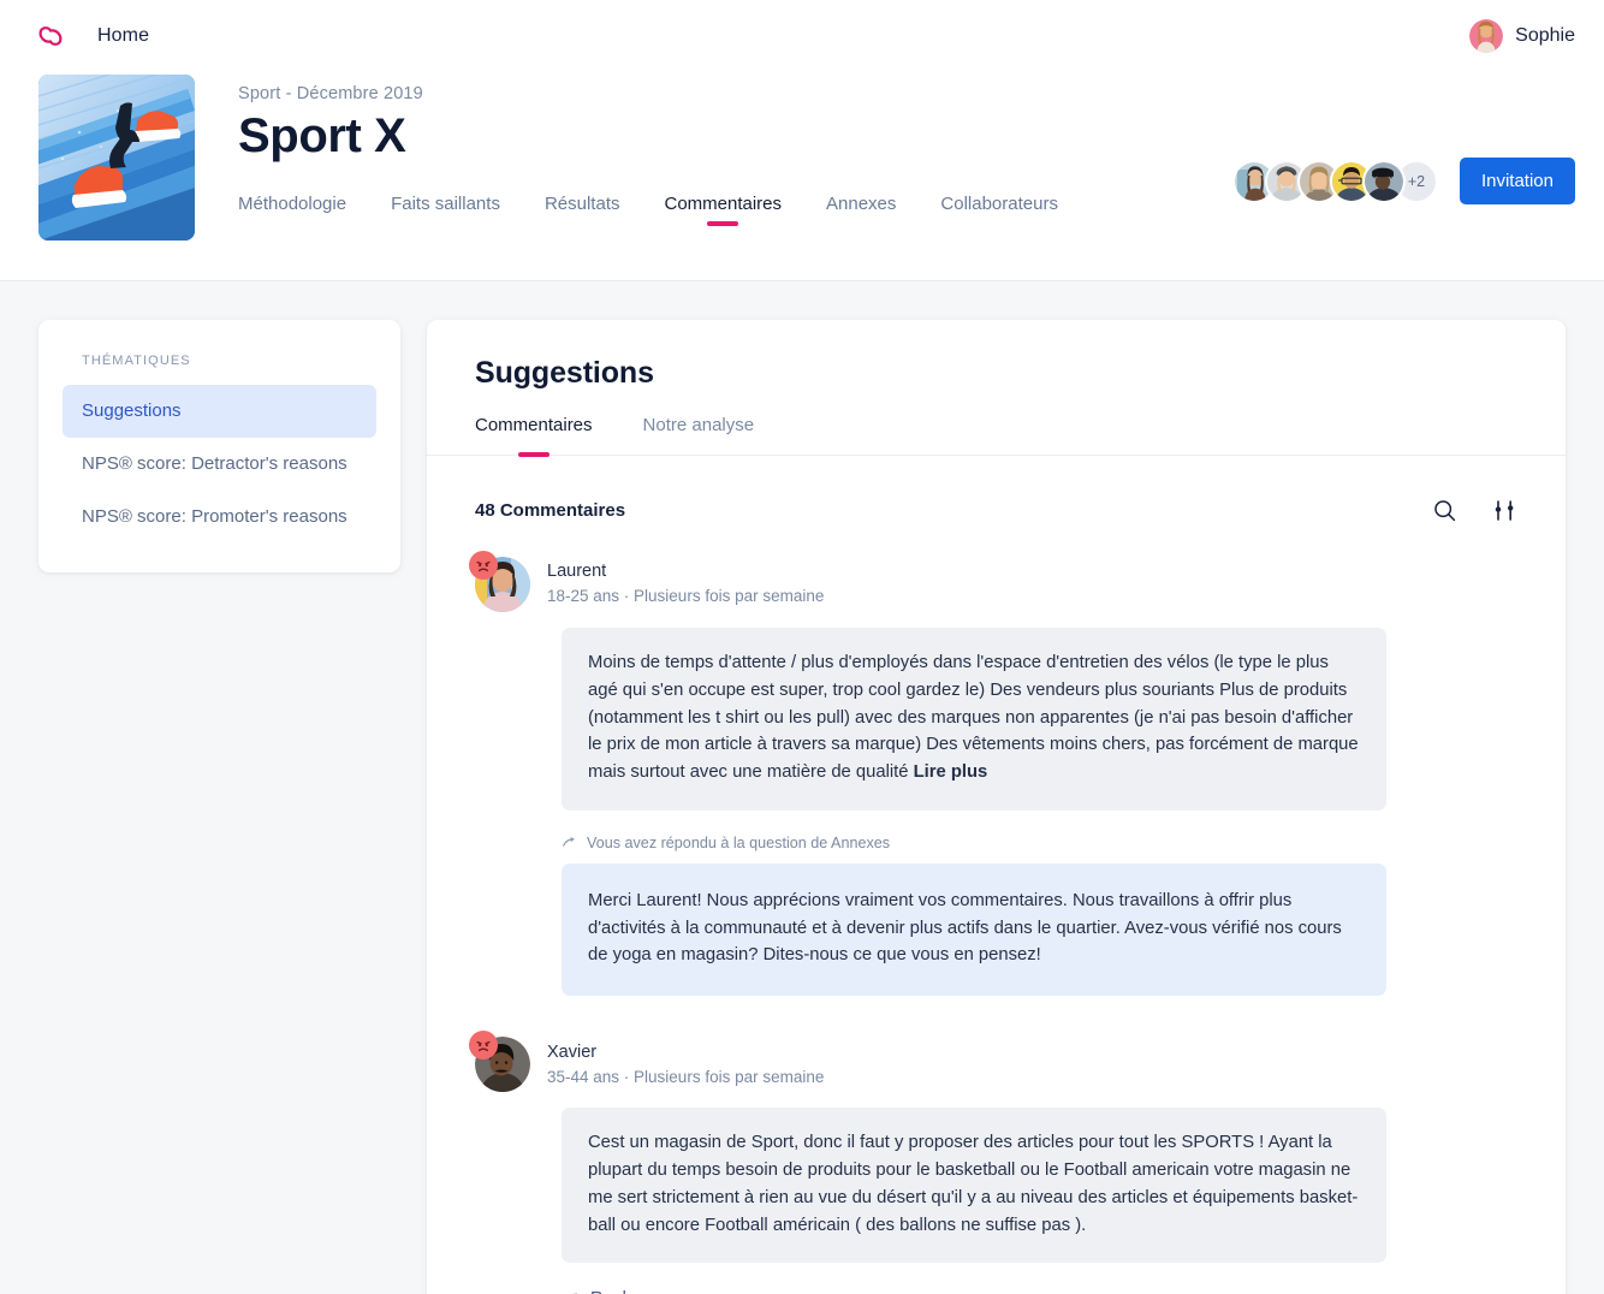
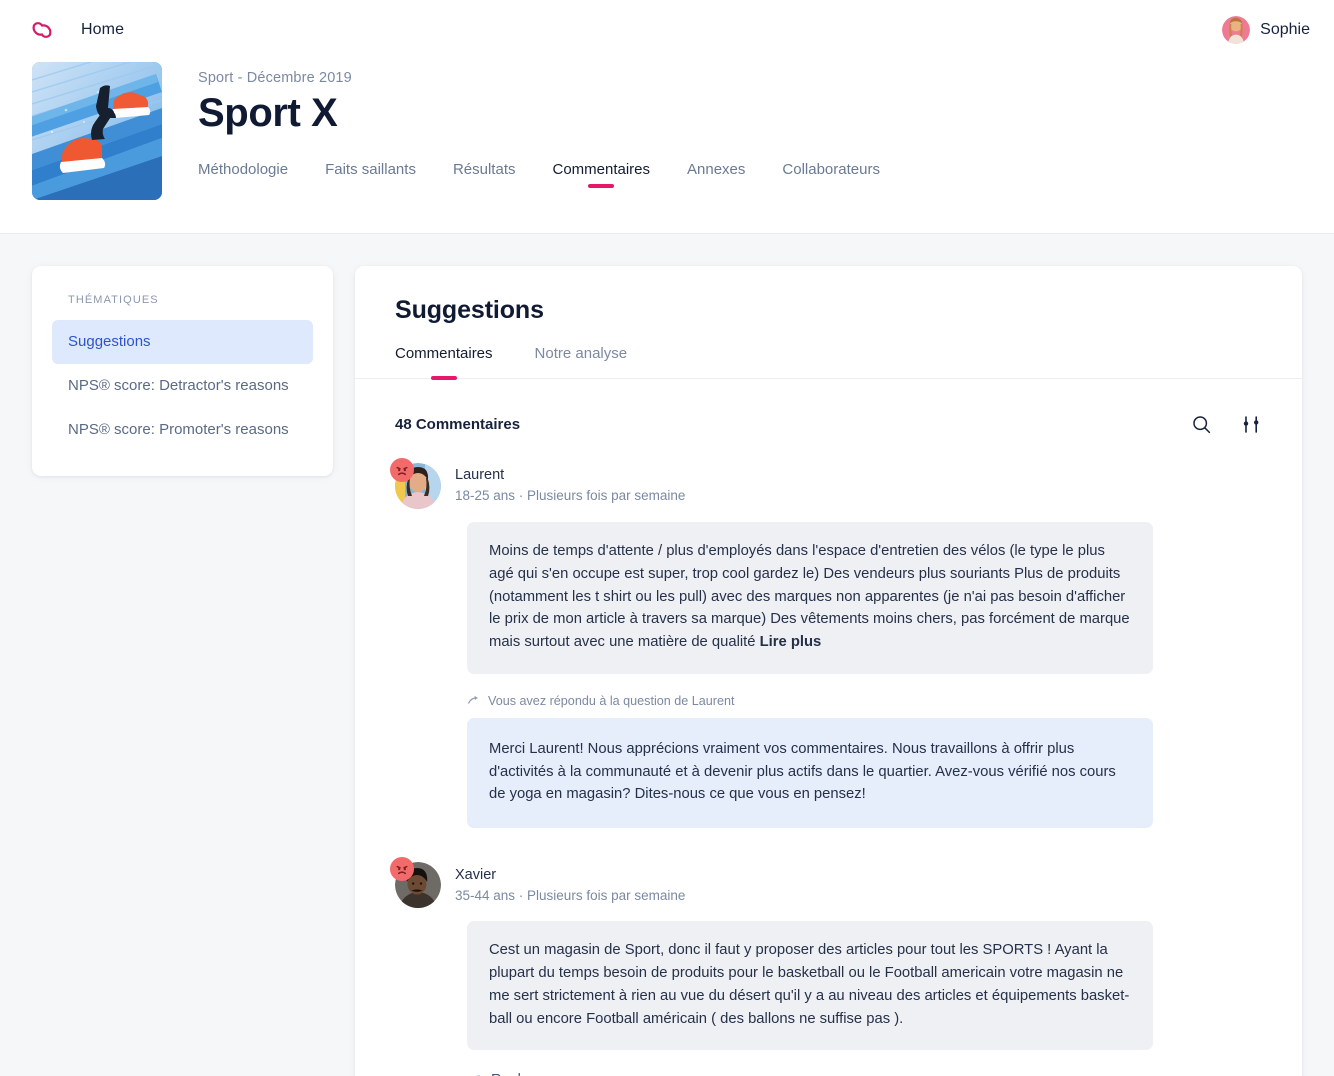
  Home
  Sophie
  Sport - Décembre 2019
  Sport X
  Méthodologie
  Faits saillants
  Résultats
  Commentaires
  Annexes
  Collaborateurs
- +2
- Invitation
  THÉMATIQUES
  Suggestions
  NPS® score: Detractor's reasons
  NPS® score: Promoter's reasons
  Suggestions
  Commentaires
  Notre analyse
  48 Commentaires
  Laurent
  18-25 ans · Plusieurs fois par semaine
  Moins de temps d'attente / plus d'employés dans l'espace d'entretien des vélos (le type le plus agé qui s'en occupe est super, trop cool gardez le) Des vendeurs plus souriants Plus de produits (notamment les t shirt ou les pull) avec des marques non apparentes (je n'ai pas besoin d'afficher le prix de mon article à travers sa marque) Des vêtements moins chers, pas forcément de marque mais surtout avec une matière de qualité Lire plus
- Vous avez répondu à la question de Annexes
+ Vous avez répondu à la question de Laurent
  Merci Laurent! Nous apprécions vraiment vos commentaires. Nous travaillons à offrir plus d'activités à la communauté et à devenir plus actifs dans le quartier. Avez-vous vérifié nos cours de yoga en magasin? Dites-nous ce que vous en pensez!
  Xavier
  35-44 ans · Plusieurs fois par semaine
  Cest un magasin de Sport, donc il faut y proposer des articles pour tout les SPORTS ! Ayant la plupart du temps besoin de produits pour le basketball ou le Football americain votre magasin ne me sert strictement à rien au vue du désert qu'il y a au niveau des articles et équipements basket-ball ou encore Football américain ( des ballons ne suffise pas ).
